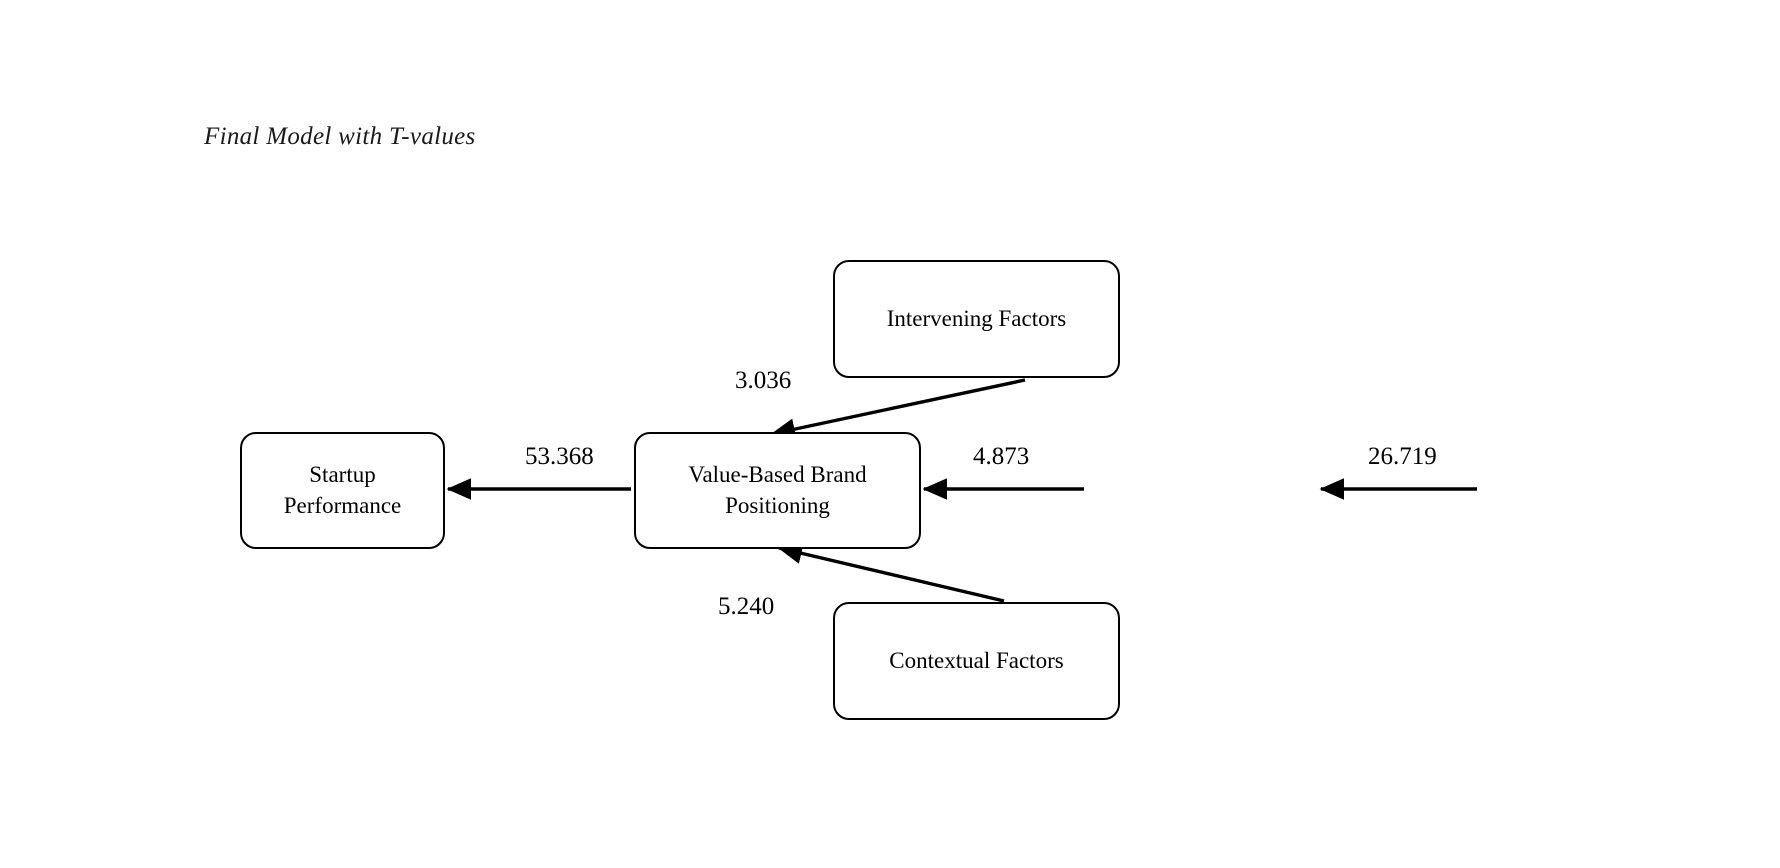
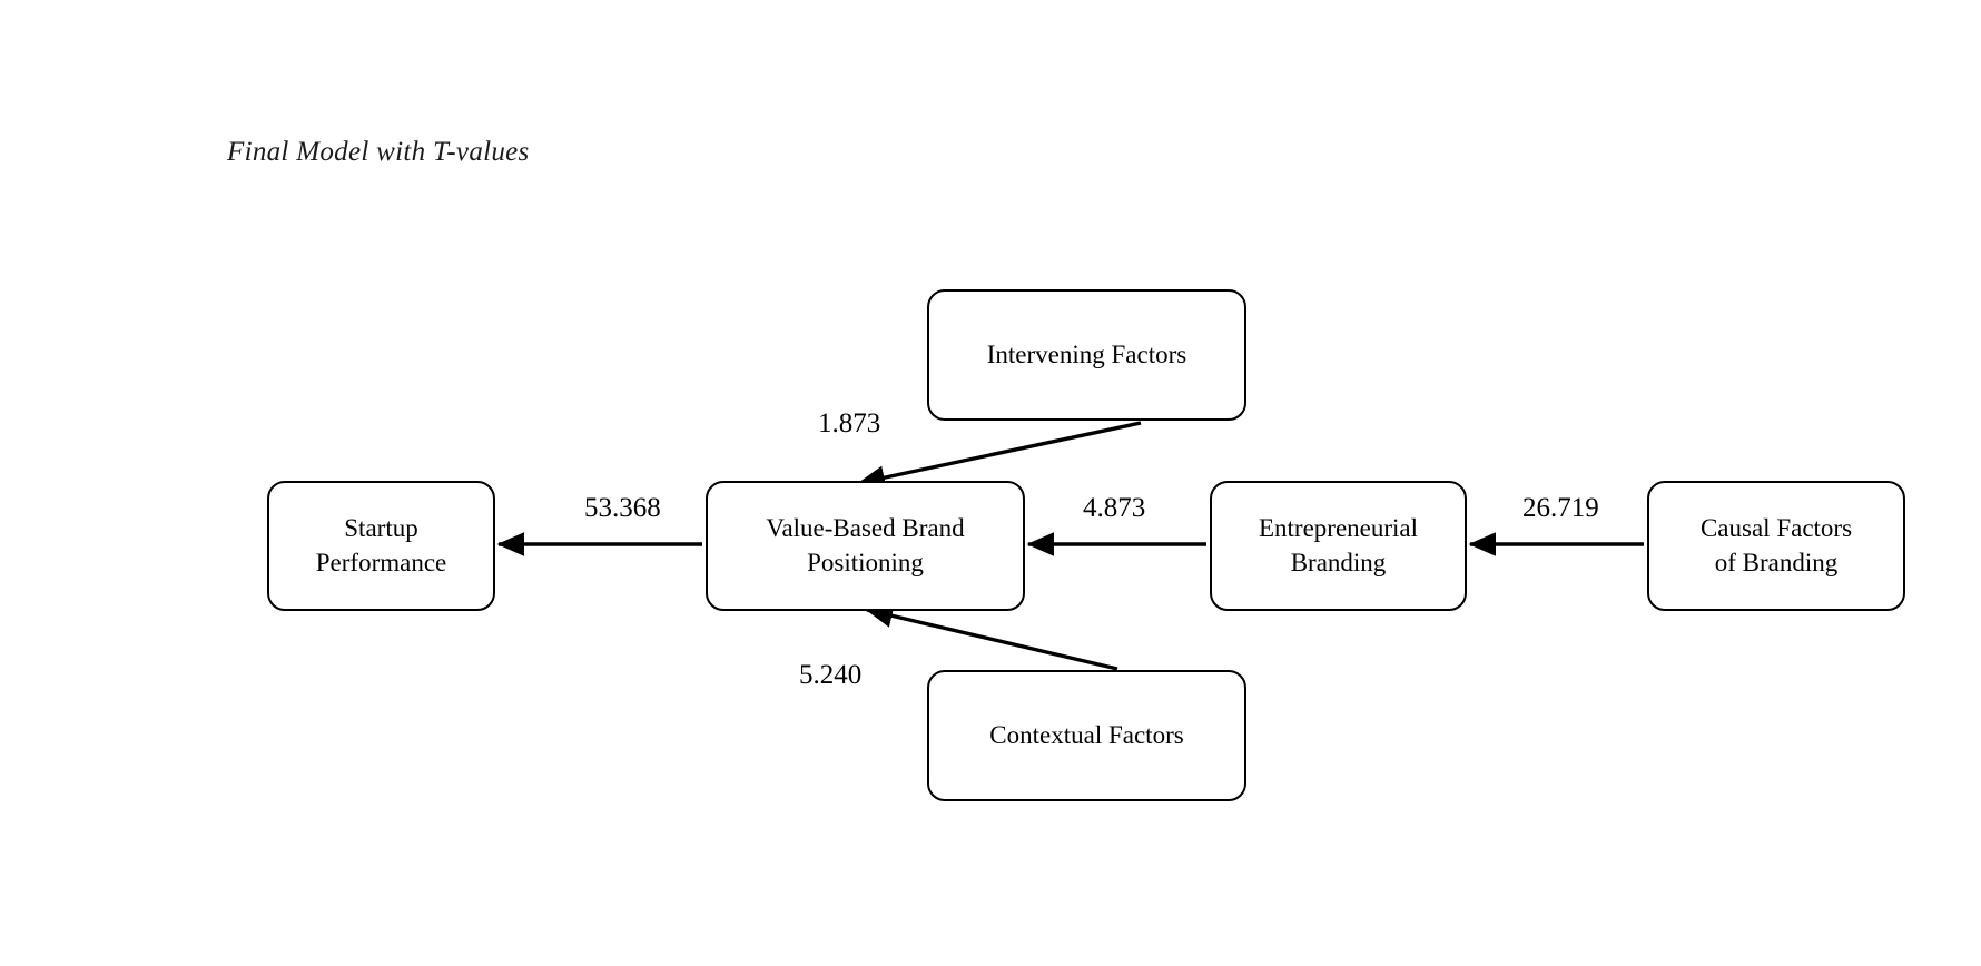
  Final Model with T-values
  Intervening Factors
  Startup
  Performance
  Value-Based Brand
  Positioning
+ Entrepreneurial
+ Branding
+ Causal Factors
+ of Branding
  Contextual Factors
- 3.036
+ 1.873
  53.368
  4.873
  26.719
  5.240
